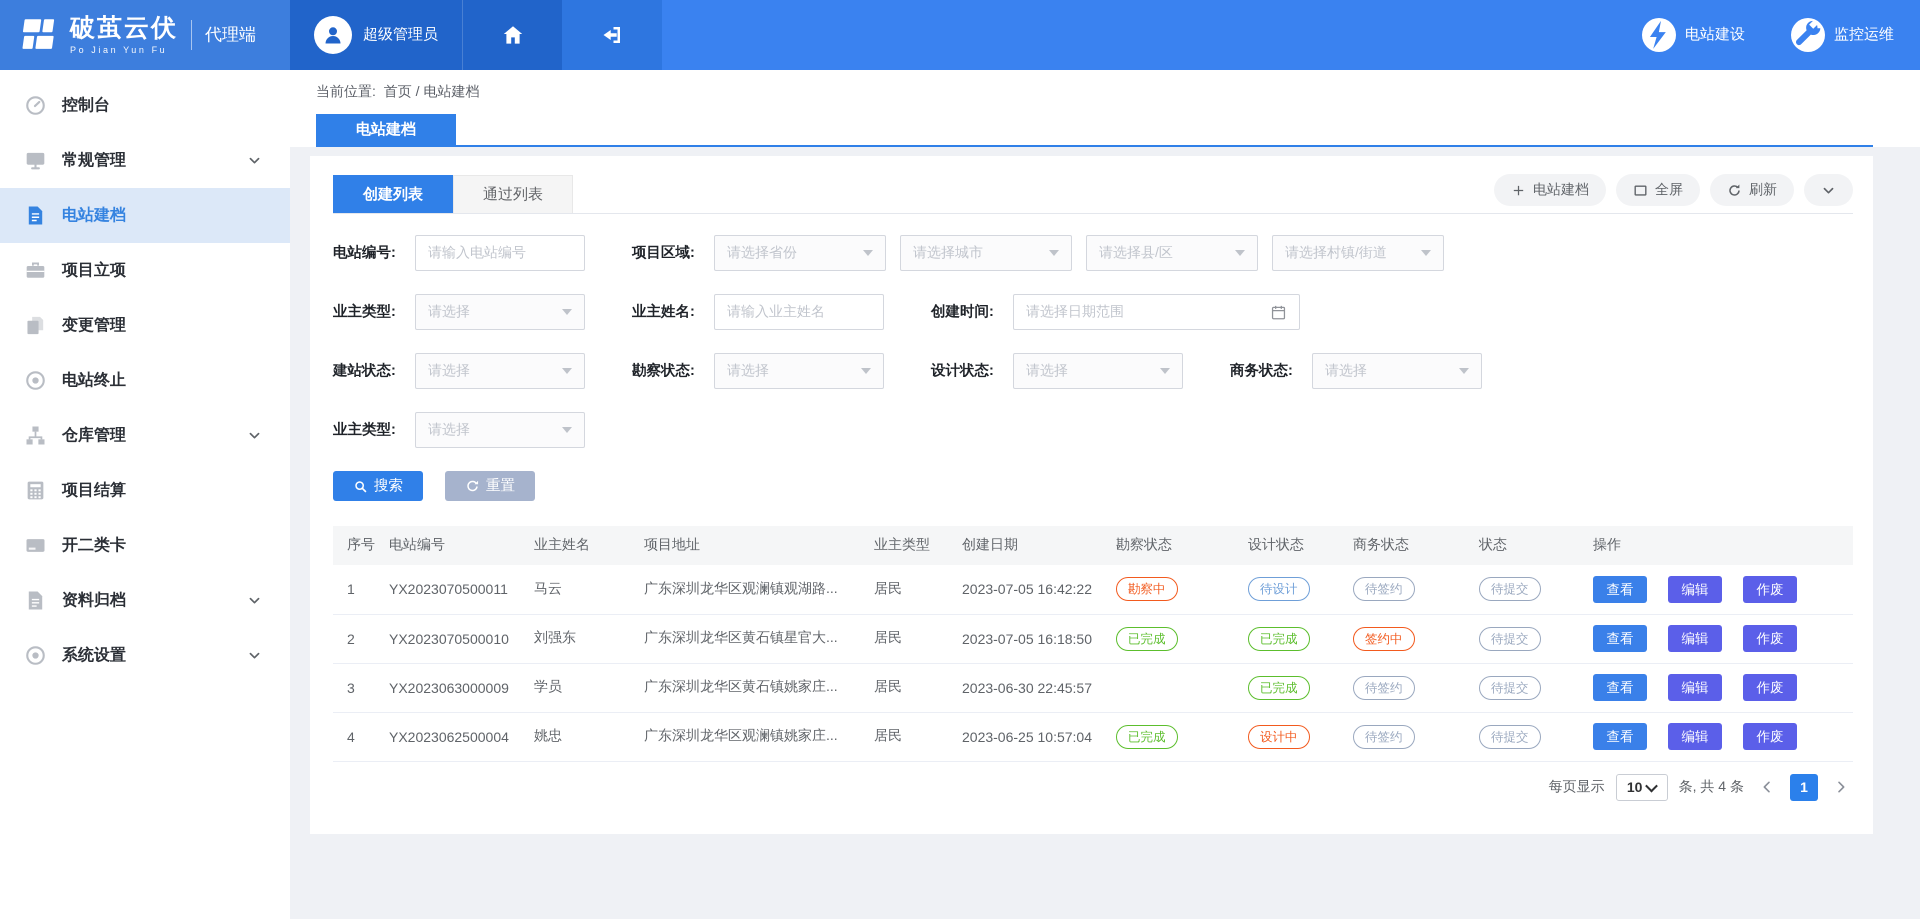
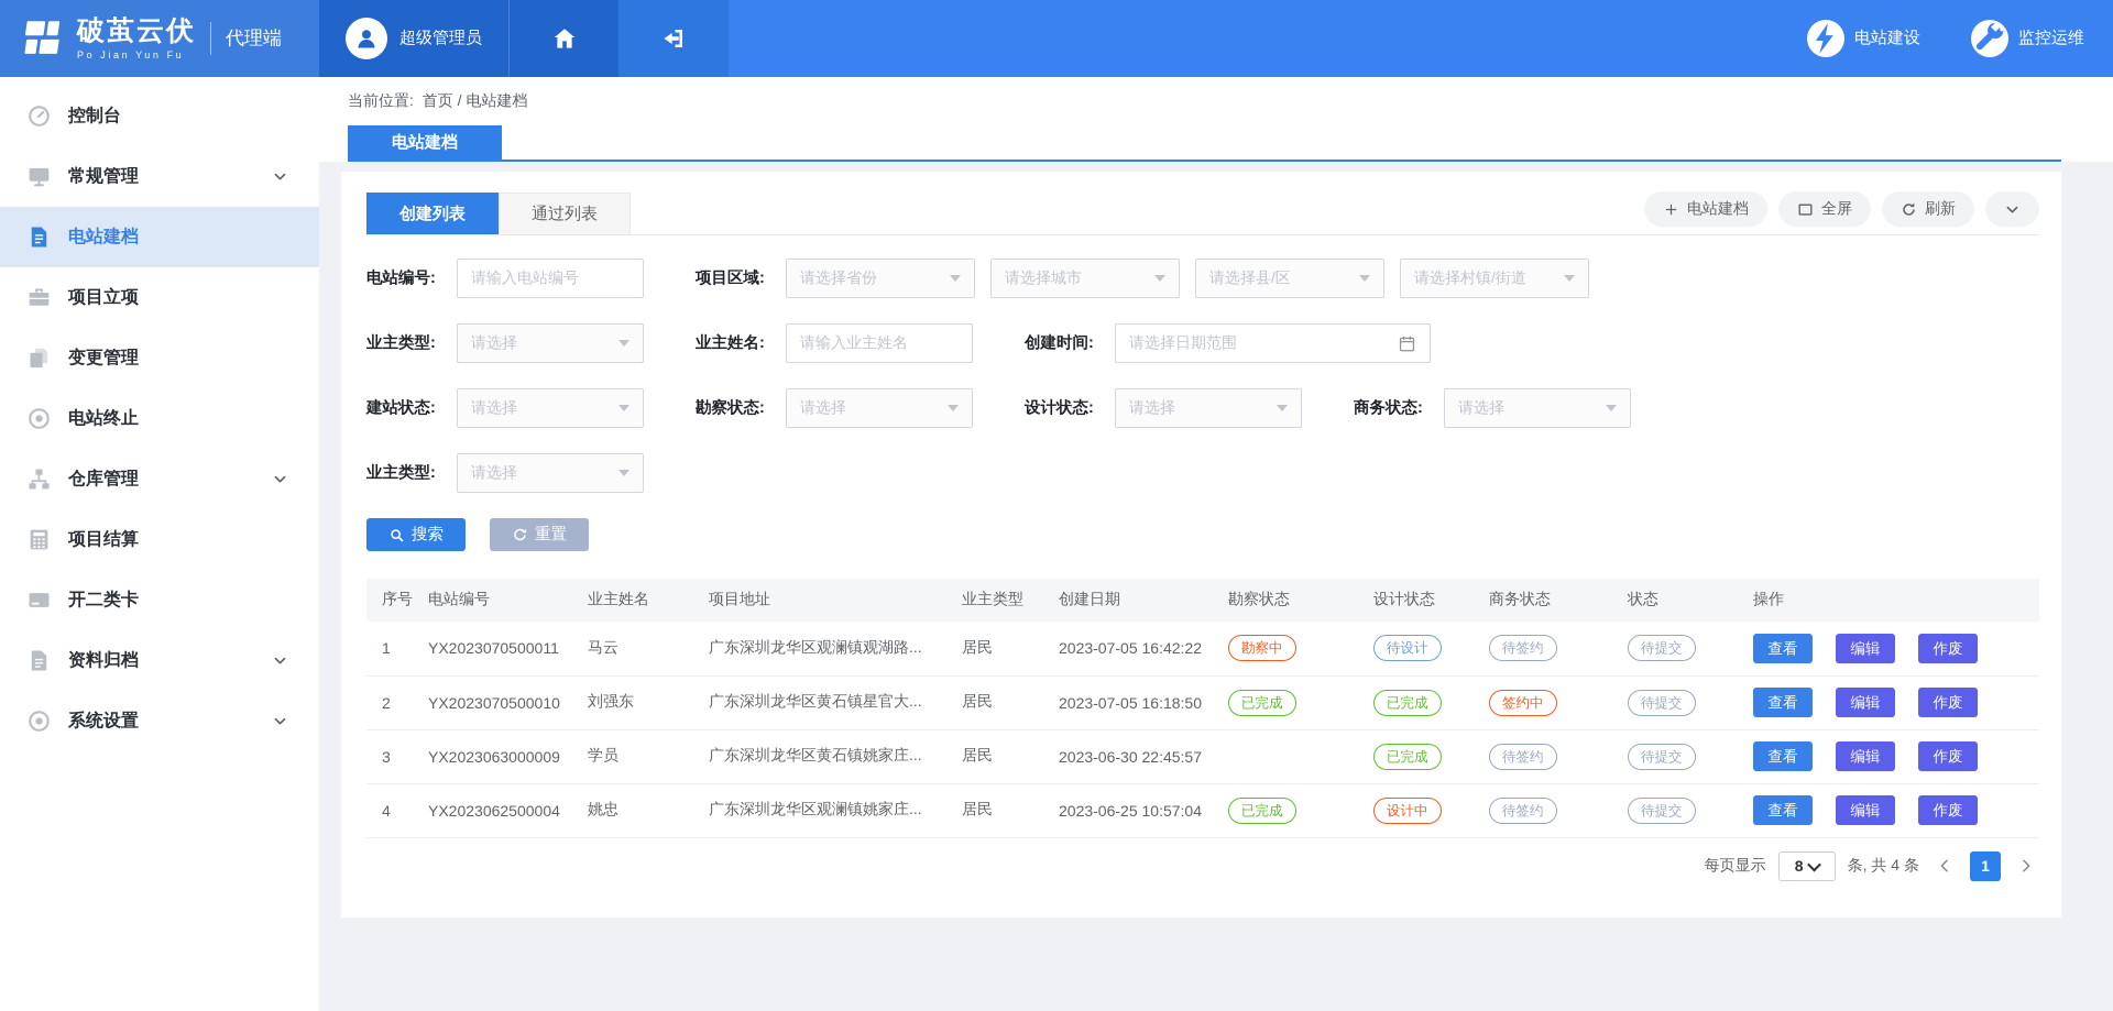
  破茧云伏
  Po Jian Yun Fu
  代理端
  超级管理员
  电站建设
  监控运维
  控制台
  常规管理
  电站建档
  项目立项
  变更管理
  电站终止
  仓库管理
  项目结算
  开二类卡
  资料归档
  系统设置
  当前位置: 首页 / 电站建档
  电站建档
  创建列表
  通过列表
  电站建档
  全屏
  刷新
  电站编号:
  请输入电站编号
  项目区域:
  请选择省份
  请选择城市
  请选择县/区
  请选择村镇/街道
  业主类型:
  请选择
  业主姓名:
  请输入业主姓名
  创建时间:
  请选择日期范围
  建站状态:
  请选择
  勘察状态:
  请选择
  设计状态:
  请选择
  商务状态:
  请选择
  业主类型:
  请选择
  搜索
  重置
  序号	电站编号	业主姓名	项目地址	业主类型	创建日期	勘察状态	设计状态	商务状态	状态	操作
  1	YX2023070500011	马云	广东深圳龙华区观澜镇观湖路...	居民	2023-07-05 16:42:22	勘察中	待设计	待签约	待提交	查看 编辑 作废
  2	YX2023070500010	刘强东	广东深圳龙华区黄石镇星官大...	居民	2023-07-05 16:18:50	已完成	已完成	签约中	待提交	查看 编辑 作废
  3	YX2023063000009	学员	广东深圳龙华区黄石镇姚家庄...	居民	2023-06-30 22:45:57		已完成	待签约	待提交	查看 编辑 作废
  4	YX2023062500004	姚忠	广东深圳龙华区观澜镇姚家庄...	居民	2023-06-25 10:57:04	已完成	设计中	待签约	待提交	查看 编辑 作废
  每页显示
- 10
+ 8
  条, 共 4 条
  1
